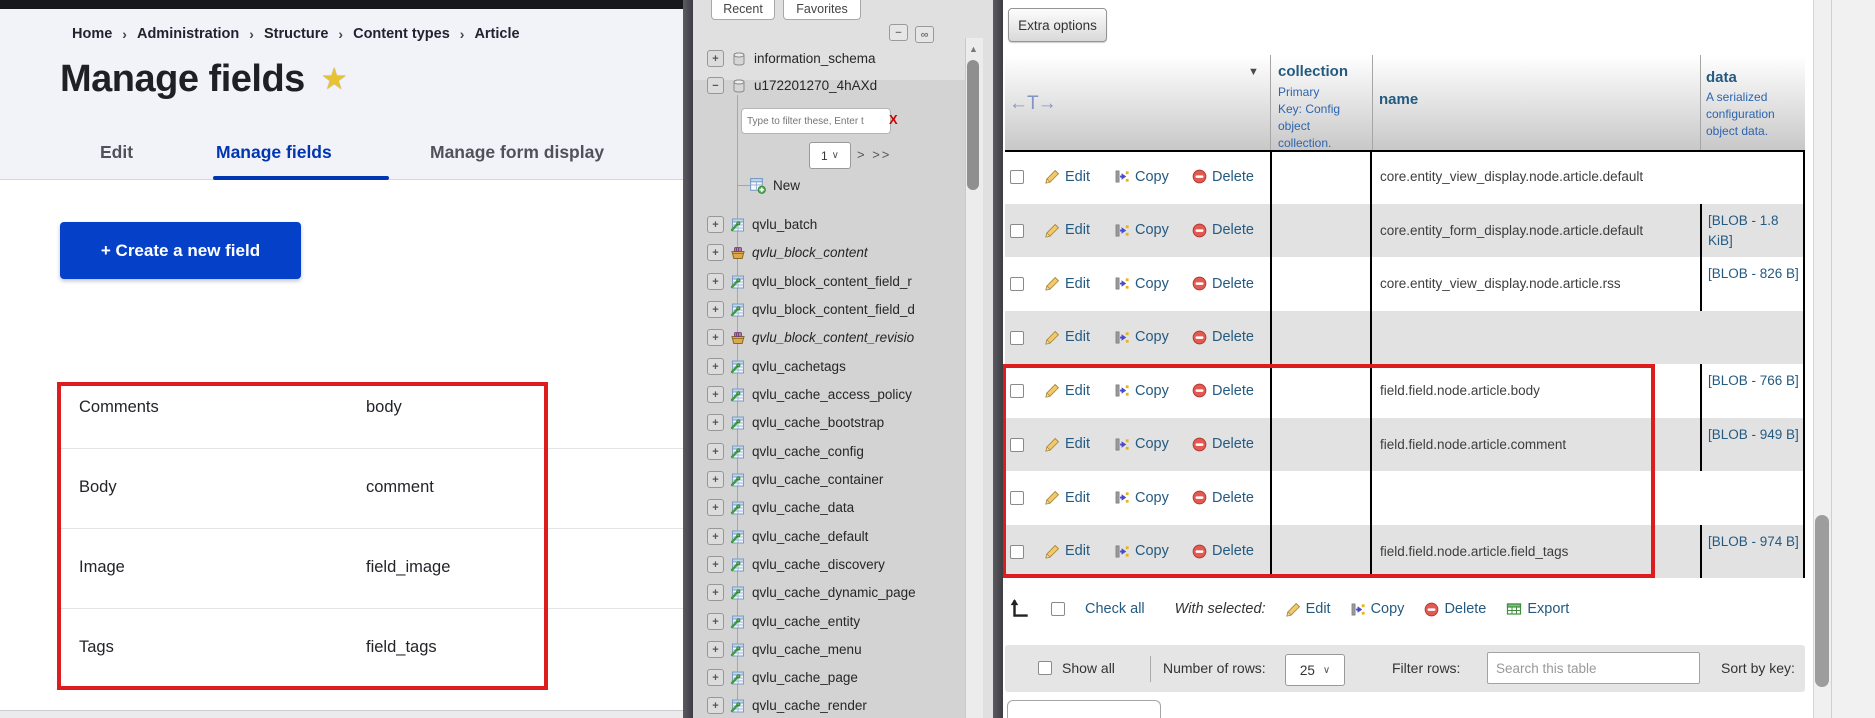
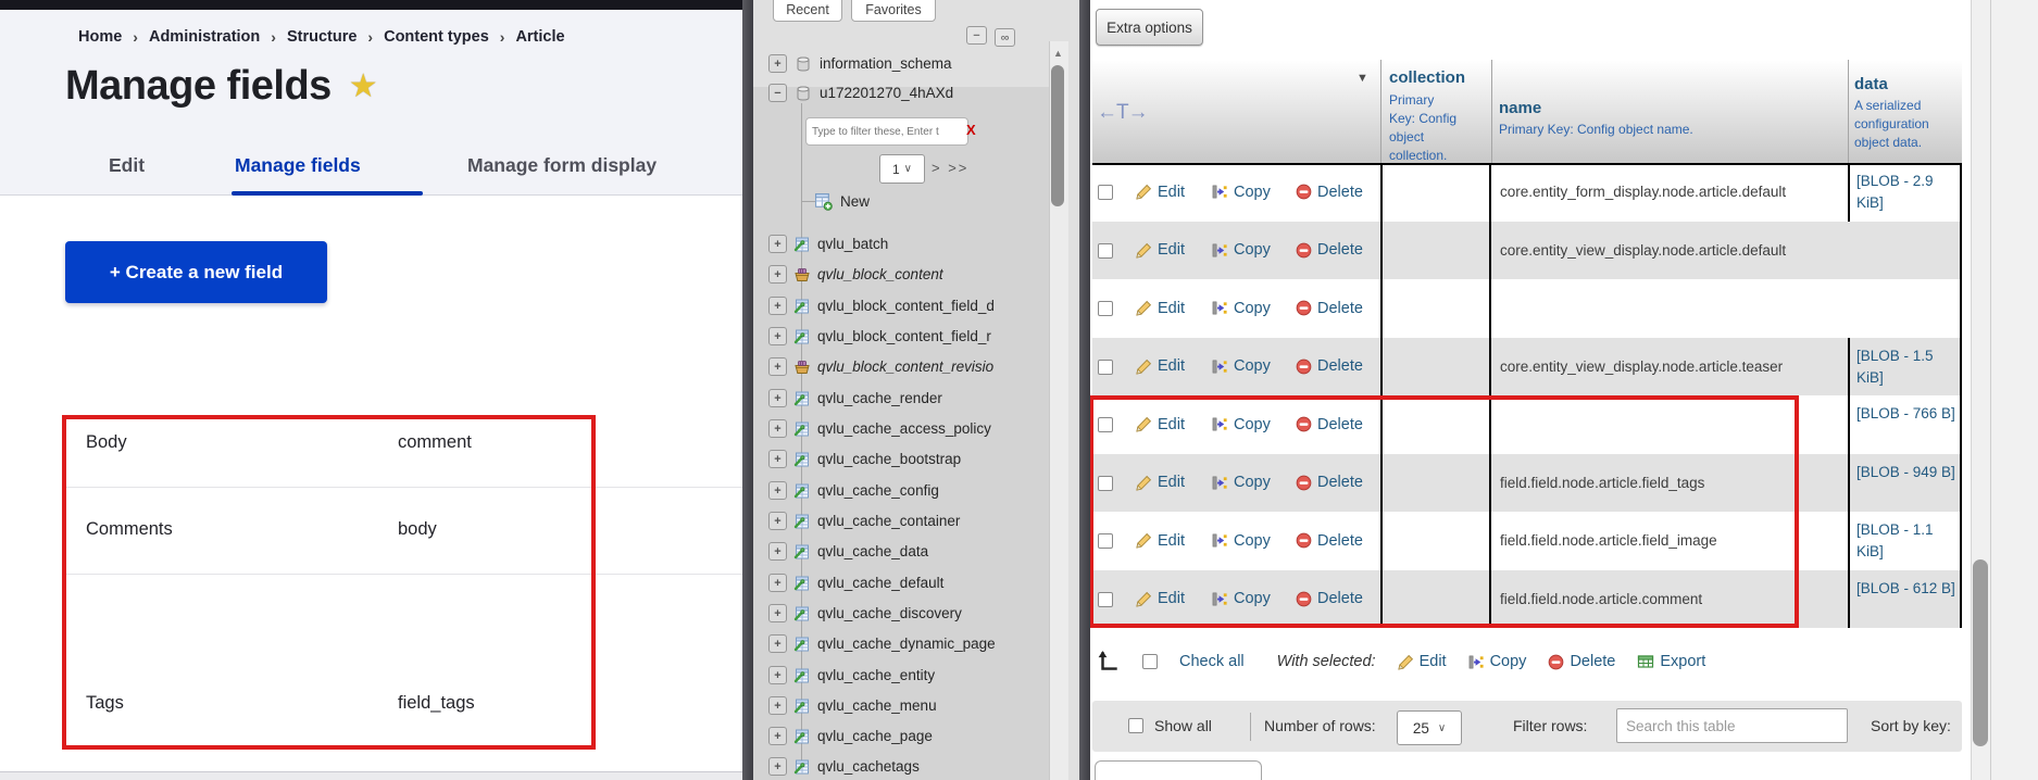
  Home
  ›
  Administration
  ›
  Structure
  ›
  Content types
  ›
  Article
  Manage fields
  ★
  Edit
  Manage fields
  Manage form display
  + Create a new field
- Comments
+ Body
- body
+ comment
- Body
+ Comments
- comment
+ body
- Image
- field_image
  Tags
  field_tags
  Recent
  Favorites
  −
  ∞
  +
  information_schema
  −
  u172201270_4hAXd
  Type to filter these, Enter t
  X
  1
  ∨
  > >>
  New
  +
  qvlu_batch
  +
  qvlu_block_content
  +
- qvlu_block_content_field_r
+ qvlu_block_content_field_d
  +
- qvlu_block_content_field_d
+ qvlu_block_content_field_r
  +
  qvlu_block_content_revisio
  +
- qvlu_cachetags
+ qvlu_cache_render
  +
  qvlu_cache_access_policy
  +
  qvlu_cache_bootstrap
  +
  qvlu_cache_config
  +
  qvlu_cache_container
  +
  qvlu_cache_data
  +
  qvlu_cache_default
  +
  qvlu_cache_discovery
  +
  qvlu_cache_dynamic_page
  +
  qvlu_cache_entity
  +
  qvlu_cache_menu
  +
  qvlu_cache_page
  +
- qvlu_cache_render
+ qvlu_cachetags
  ▲
  Extra options
  ←T→
  ▼
  collection
  Primary Key: Config object collection.
  name
+ Primary Key: Config object name.
  data
  A serialized configuration object data.
  Edit
  Copy
  Delete
- core.entity_view_display.node.article.default
+ core.entity_form_display.node.article.default
+ [BLOB - 2.9 KiB]
  Edit
  Copy
  Delete
- core.entity_form_display.node.article.default
+ core.entity_view_display.node.article.default
- [BLOB - 1.8 KiB]
  Edit
  Copy
  Delete
- core.entity_view_display.node.article.rss
- [BLOB - 826 B]
  Edit
  Copy
  Delete
+ core.entity_view_display.node.article.teaser
+ [BLOB - 1.5 KiB]
  Edit
  Copy
  Delete
- field.field.node.article.body
  [BLOB - 766 B]
  Edit
  Copy
  Delete
- field.field.node.article.comment
+ field.field.node.article.field_tags
  [BLOB - 949 B]
  Edit
  Copy
  Delete
+ field.field.node.article.field_image
+ [BLOB - 1.1 KiB]
  Edit
  Copy
  Delete
- field.field.node.article.field_tags
+ field.field.node.article.comment
- [BLOB - 974 B]
+ [BLOB - 612 B]
  Check all
  With selected:
  Edit
  Copy
  Delete
  Export
  Show all
  Number of rows:
  25
  ∨
  Filter rows:
  Search this table
  Sort by key:
